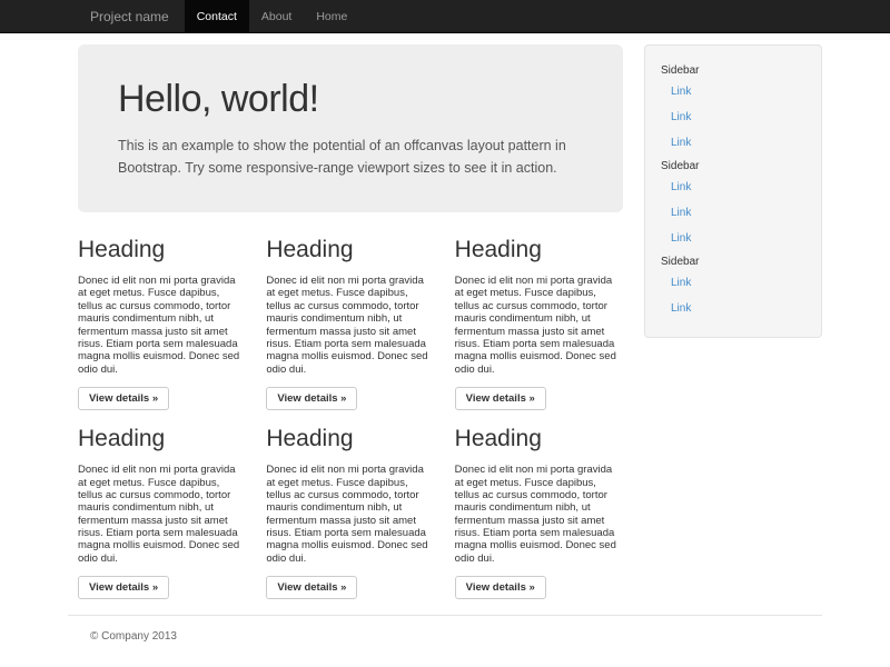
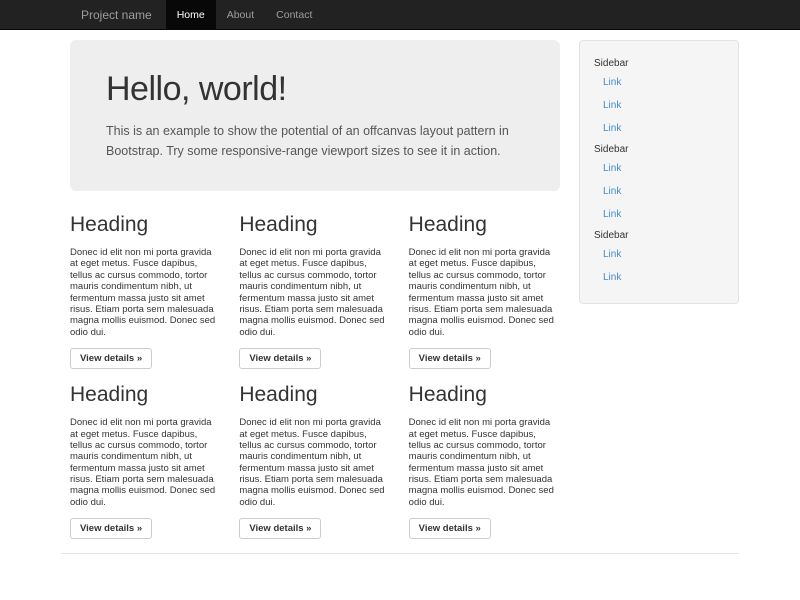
  Project name
- Contact
+ Home
  About
- Home
+ Contact
  Hello, world!
  This is an example to show the potential of an offcanvas layout pattern in Bootstrap. Try some responsive-range viewport sizes to see it in action.
  Heading
  Donec id elit non mi porta gravida at eget metus. Fusce dapibus, tellus ac cursus commodo, tortor mauris condimentum nibh, ut fermentum massa justo sit amet risus. Etiam porta sem malesuada magna mollis euismod. Donec sed odio dui.
  View details »
  Heading
  Donec id elit non mi porta gravida at eget metus. Fusce dapibus, tellus ac cursus commodo, tortor mauris condimentum nibh, ut fermentum massa justo sit amet risus. Etiam porta sem malesuada magna mollis euismod. Donec sed odio dui.
  View details »
  Heading
  Donec id elit non mi porta gravida at eget metus. Fusce dapibus, tellus ac cursus commodo, tortor mauris condimentum nibh, ut fermentum massa justo sit amet risus. Etiam porta sem malesuada magna mollis euismod. Donec sed odio dui.
  View details »
  Heading
  Donec id elit non mi porta gravida at eget metus. Fusce dapibus, tellus ac cursus commodo, tortor mauris condimentum nibh, ut fermentum massa justo sit amet risus. Etiam porta sem malesuada magna mollis euismod. Donec sed odio dui.
  View details »
  Heading
  Donec id elit non mi porta gravida at eget metus. Fusce dapibus, tellus ac cursus commodo, tortor mauris condimentum nibh, ut fermentum massa justo sit amet risus. Etiam porta sem malesuada magna mollis euismod. Donec sed odio dui.
  View details »
  Heading
  Donec id elit non mi porta gravida at eget metus. Fusce dapibus, tellus ac cursus commodo, tortor mauris condimentum nibh, ut fermentum massa justo sit amet risus. Etiam porta sem malesuada magna mollis euismod. Donec sed odio dui.
  View details »
  Sidebar
  Link
  Link
  Link
  Sidebar
  Link
  Link
  Link
  Sidebar
  Link
  Link
- © Company 2013
